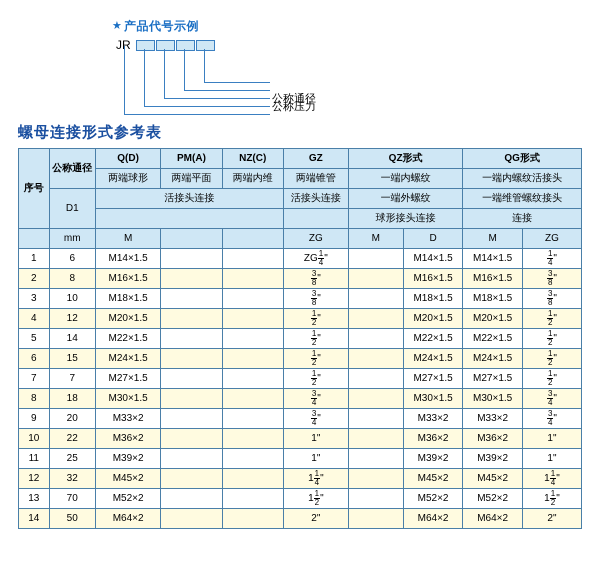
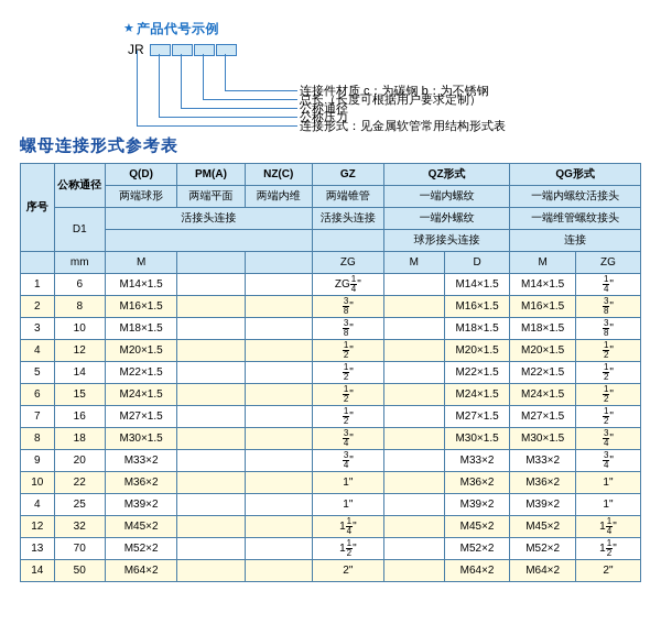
  ★
  产品代号示例
  JR
+ 连接件材质 c：为碳钢 b：为不锈钢
+ 总长（长度可根据用户要求定制）
  公称通径
  公称压力
+ 连接形式：见金属软管常用结构形式表
  螺母连接形式参考表
  序号	公称通径	Q(D)	PM(A)	NZ(C)	GZ	QZ形式	QG形式
  两端球形	两端平面	两端内维	两端锥管	一端内螺纹	一端内螺纹活接头
  D1	活接头连接	活接头连接	一端外螺纹	一端维管螺纹接头
  		球形接头连接	连接
  	mm	M			ZG	M	D	M	ZG
  1	6	M14×1.5			ZG 14"		M14×1.5	M14×1.5	14"
  2	8	M16×1.5			38"		M16×1.5	M16×1.5	38"
  3	10	M18×1.5			38"		M18×1.5	M18×1.5	38"
  4	12	M20×1.5			12"		M20×1.5	M20×1.5	12"
  5	14	M22×1.5			12"		M22×1.5	M22×1.5	12"
  6	15	M24×1.5			12"		M24×1.5	M24×1.5	12"
- 7	7	M27×1.5			12"		M27×1.5	M27×1.5	12"
+ 7	16	M27×1.5			12"		M27×1.5	M27×1.5	12"
  8	18	M30×1.5			34"		M30×1.5	M30×1.5	34"
  9	20	M33×2			34"		M33×2	M33×2	34"
  10	22	M36×2			1"		M36×2	M36×2	1"
- 11	25	M39×2			1"		M39×2	M39×2	1"
+ 4	25	M39×2			1"		M39×2	M39×2	1"
  12	32	M45×2			1 14"		M45×2	M45×2	1 14"
  13	70	M52×2			1 12"		M52×2	M52×2	1 12"
  14	50	M64×2			2"		M64×2	M64×2	2"
